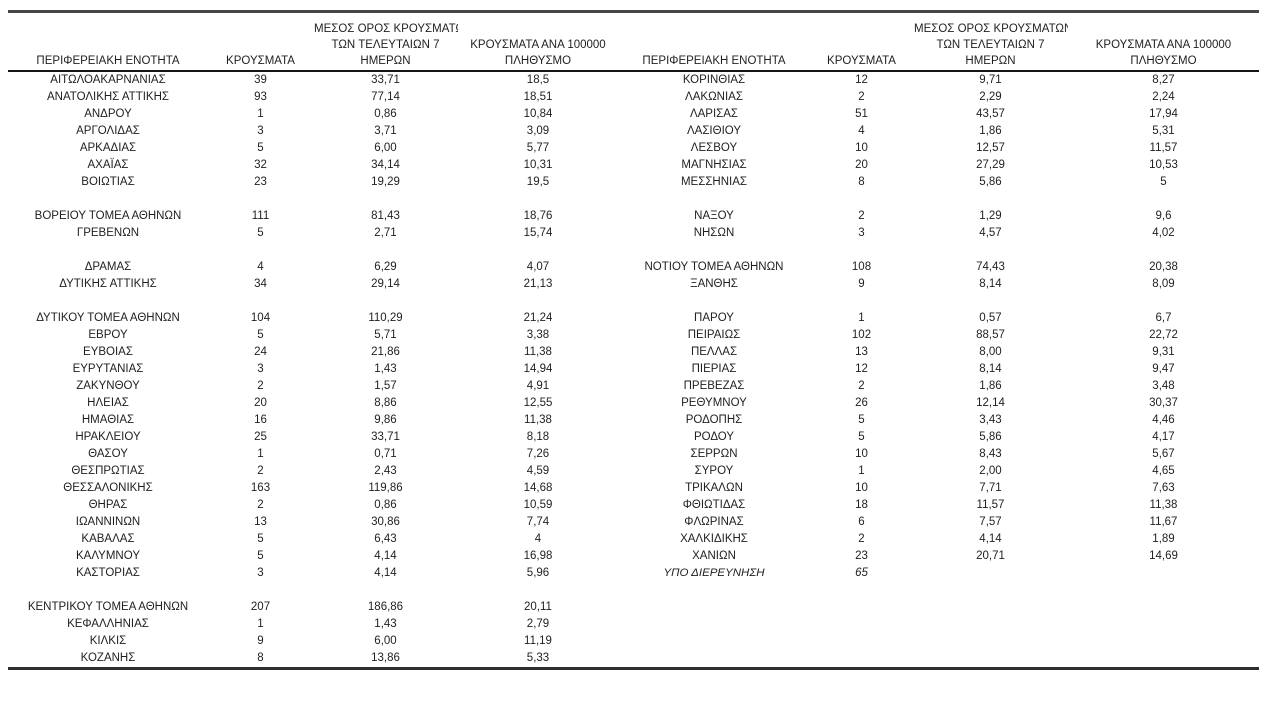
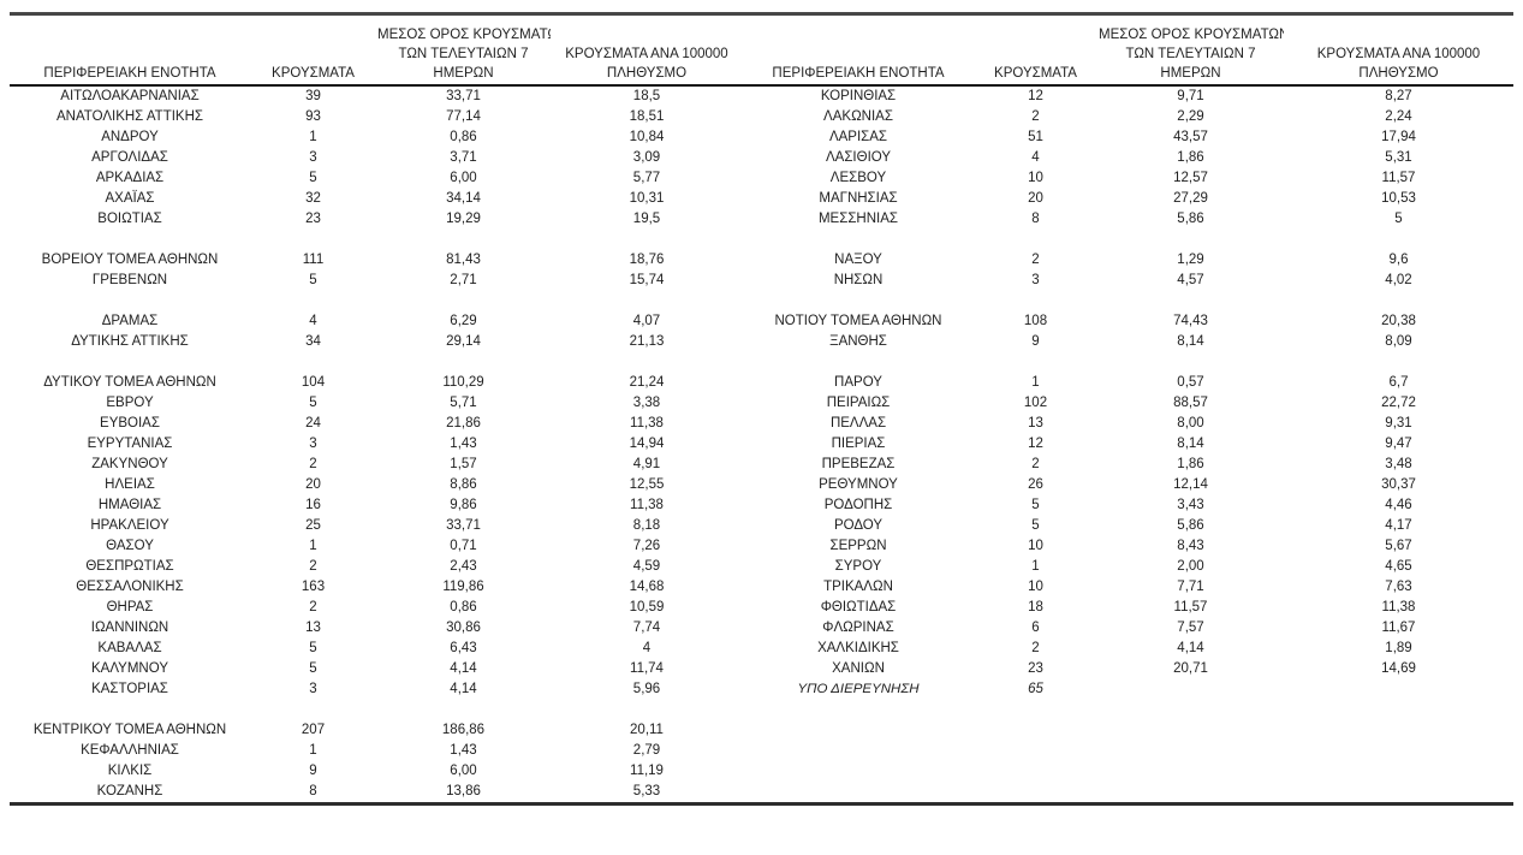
  ΠΕΡΙΦΕΡΕΙΑΚΗ ΕΝΟΤΗΤΑ	ΚΡΟΥΣΜΑΤΑ	ΜΕΣΟΣ ΟΡΟΣ ΚΡΟΥΣΜΑΤ ΤΩΝ ΤΕΛΕΥΤΑΙΩΝ 7 ΗΜΕΡΩΝ	ΚΡΟΥΣΜΑΤΑ ΑΝΑ 100000 ΠΛΗΘΥΣΜΟ	ΠΕΡΙΦΕΡΕΙΑΚΗ ΕΝΟΤΗΤΑ	ΚΡΟΥΣΜΑΤΑ	ΜΕΣΟΣ ΟΡΟΣ ΚΡΟΥΣΜΑΤΩ ΤΩΝ ΤΕΛΕΥΤΑΙΩΝ 7 ΗΜΕΡΩΝ	ΚΡΟΥΣΜΑΤΑ ΑΝΑ 100000 ΠΛΗΘΥΣΜΟ
  ΑΙΤΩΛΟΑΚΑΡΝΑΝΙΑΣ	39	33,71	18,5	ΚΟΡΙΝΘΙΑΣ	12	9,71	8,27
  ΑΝΑΤΟΛΙΚΗΣ ΑΤΤΙΚΗΣ	93	77,14	18,51	ΛΑΚΩΝΙΑΣ	2	2,29	2,24
  ΑΝΔΡΟΥ	1	0,86	10,84	ΛΑΡΙΣΑΣ	51	43,57	17,94
  ΑΡΓΟΛΙΔΑΣ	3	3,71	3,09	ΛΑΣΙΘΙΟΥ	4	1,86	5,31
  ΑΡΚΑΔΙΑΣ	5	6,00	5,77	ΛΕΣΒΟΥ	10	12,57	11,57
  ΑΧΑΪΑΣ	32	34,14	10,31	ΜΑΓΝΗΣΙΑΣ	20	27,29	10,53
  ΒΟΙΩΤΙΑΣ	23	19,29	19,5	ΜΕΣΣΗΝΙΑΣ	8	5,86	5
  ΒΟΡΕΙΟΥ ΤΟΜΕΑ ΑΘΗΝΩΝ	111	81,43	18,76	ΝΑΞΟΥ	2	1,29	9,6
  ΓΡΕΒΕΝΩΝ	5	2,71	15,74	ΝΗΣΩΝ	3	4,57	4,02
  ΔΡΑΜΑΣ	4	6,29	4,07	ΝΟΤΙΟΥ ΤΟΜΕΑ ΑΘΗΝΩΝ	108	74,43	20,38
  ΔΥΤΙΚΗΣ ΑΤΤΙΚΗΣ	34	29,14	21,13	ΞΑΝΘΗΣ	9	8,14	8,09
  ΔΥΤΙΚΟΥ ΤΟΜΕΑ ΑΘΗΝΩΝ	104	110,29	21,24	ΠΑΡΟΥ	1	0,57	6,7
  ΕΒΡΟΥ	5	5,71	3,38	ΠΕΙΡΑΙΩΣ	102	88,57	22,72
  ΕΥΒΟΙΑΣ	24	21,86	11,38	ΠΕΛΛΑΣ	13	8,00	9,31
  ΕΥΡΥΤΑΝΙΑΣ	3	1,43	14,94	ΠΙΕΡΙΑΣ	12	8,14	9,47
  ΖΑΚΥΝΘΟΥ	2	1,57	4,91	ΠΡΕΒΕΖΑΣ	2	1,86	3,48
  ΗΛΕΙΑΣ	20	8,86	12,55	ΡΕΘΥΜΝΟΥ	26	12,14	30,37
  ΗΜΑΘΙΑΣ	16	9,86	11,38	ΡΟΔΟΠΗΣ	5	3,43	4,46
  ΗΡΑΚΛΕΙΟΥ	25	33,71	8,18	ΡΟΔΟΥ	5	5,86	4,17
  ΘΑΣΟΥ	1	0,71	7,26	ΣΕΡΡΩΝ	10	8,43	5,67
  ΘΕΣΠΡΩΤΙΑΣ	2	2,43	4,59	ΣΥΡΟΥ	1	2,00	4,65
  ΘΕΣΣΑΛΟΝΙΚΗΣ	163	119,86	14,68	ΤΡΙΚΑΛΩΝ	10	7,71	7,63
  ΘΗΡΑΣ	2	0,86	10,59	ΦΘΙΩΤΙΔΑΣ	18	11,57	11,38
  ΙΩΑΝΝΙΝΩΝ	13	30,86	7,74	ΦΛΩΡΙΝΑΣ	6	7,57	11,67
  ΚΑΒΑΛΑΣ	5	6,43	4	ΧΑΛΚΙΔΙΚΗΣ	2	4,14	1,89
- ΚΑΛΥΜΝΟΥ	5	4,14	16,98	ΧΑΝΙΩΝ	23	20,71	14,69
+ ΚΑΛΥΜΝΟΥ	5	4,14	11,74	ΧΑΝΙΩΝ	23	20,71	14,69
  ΚΑΣΤΟΡΙΑΣ	3	4,14	5,96	ΥΠΟ ΔΙΕΡΕΥΝΗΣΗ	65
  ΚΕΝΤΡΙΚΟΥ ΤΟΜΕΑ ΑΘΗΝΩΝ	207	186,86	20,11
  ΚΕΦΑΛΛΗΝΙΑΣ	1	1,43	2,79
  ΚΙΛΚΙΣ	9	6,00	11,19
  ΚΟΖΑΝΗΣ	8	13,86	5,33
